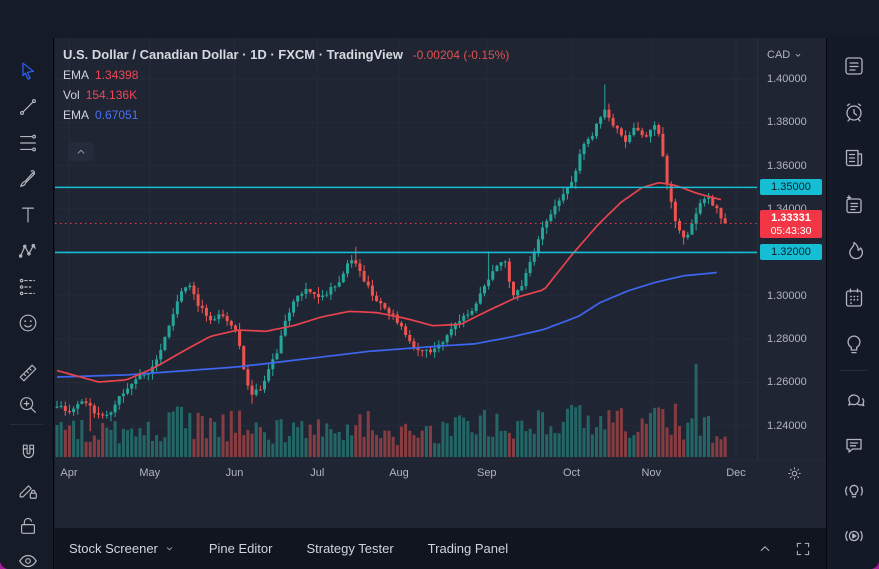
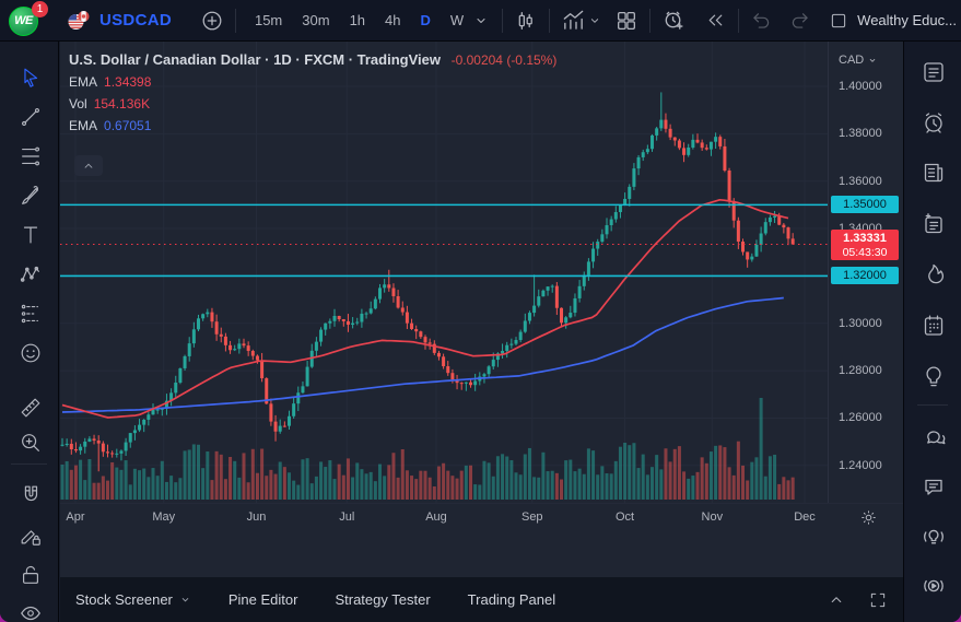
+ WE
+ 1
+ USDCAD
+ 15m
+ 30m
+ 1h
+ 4h
+ D
+ W
+ Wealthy Educ...
  U.S. Dollar / Canadian Dollar · 1D · FXCM · TradingView -0.00204 (-0.15%)
  EMA 1.34398
  Vol 154.136K
  EMA 0.67051
  CAD
  1.40000
  1.38000
  1.36000
  1.30000
  1.28000
  1.26000
  1.24000
  1.35000
  1.33331
  05:43:30
  1.32000
  Apr
  May
  Jun
  Jul
  Aug
  Sep
  Oct
  Nov
  Dec
  Stock Screener
  Pine Editor
  Strategy Tester
  Trading Panel
